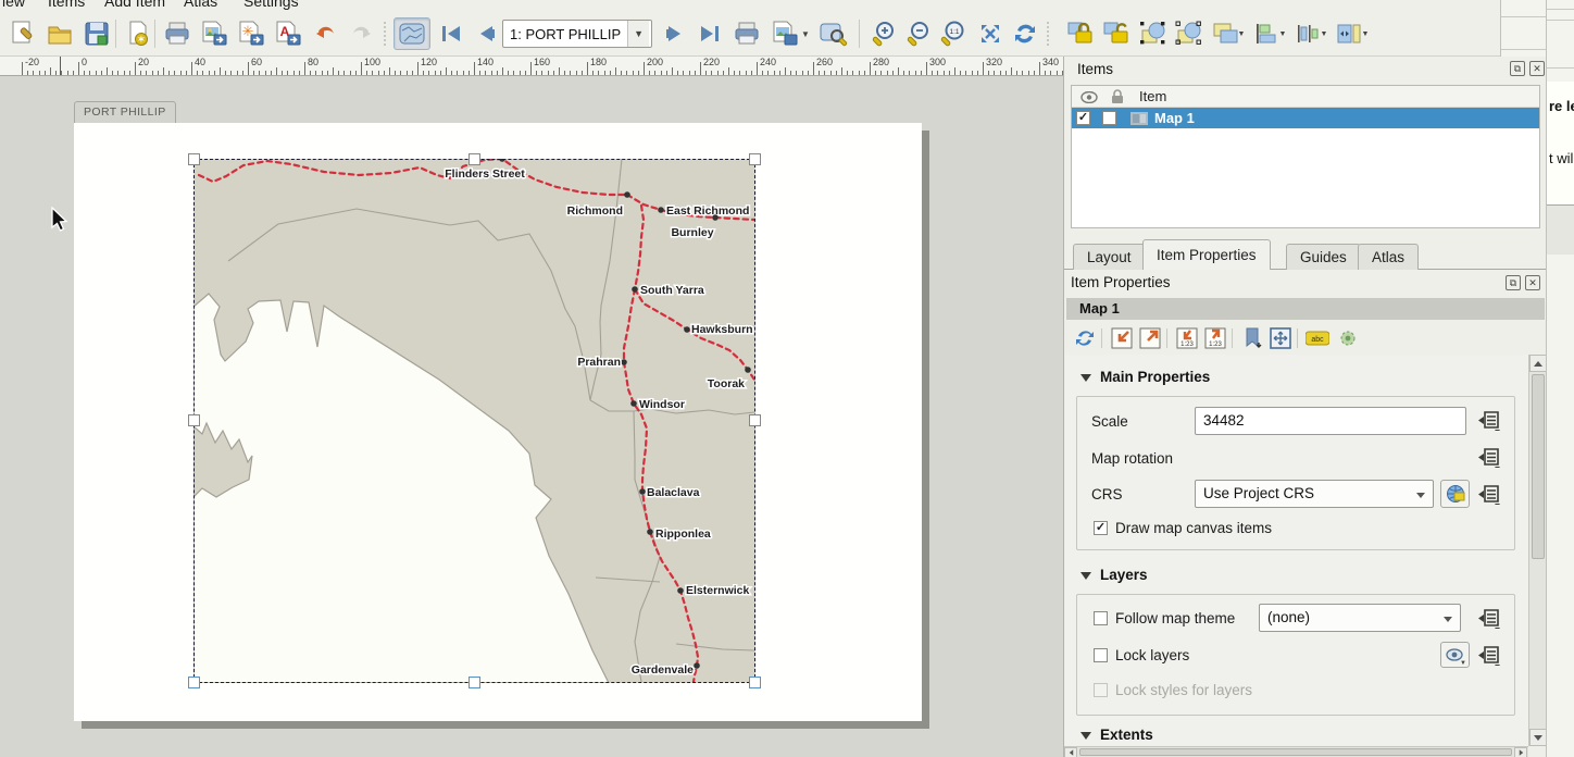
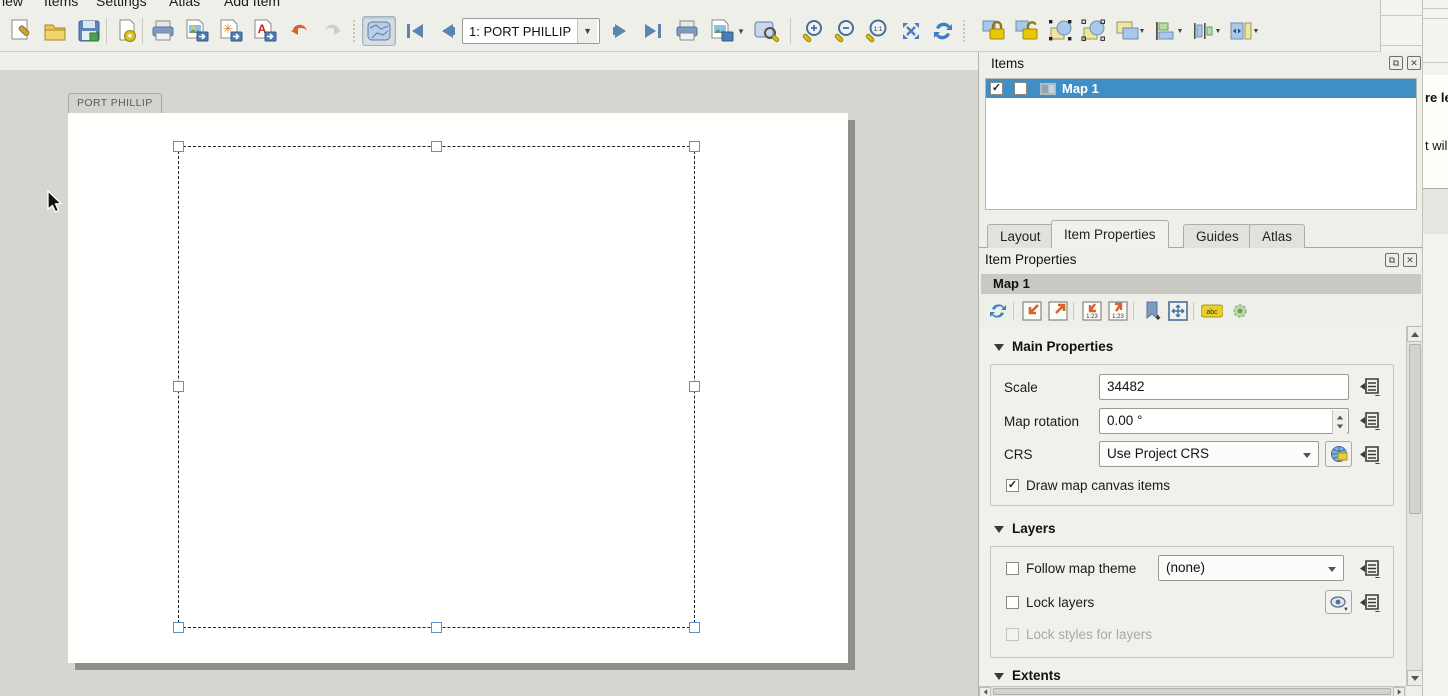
  iew
  Items
- Add Item
+ Settings
  Atlas
- Settings
+ Add Item
  ✶
  ✳
  A
  1: PORT PHILLIP
  ▼
  ▼
- -20
- 0
- 20
- 40
- 60
- 80
- 100
- 120
- 140
- 160
- 180
- 200
- 220
- 240
- 260
- 280
- 300
- 320
- 340
  PORT PHILLIP
- Flinders Street
- Richmond
- East Richmond
- Burnley
- South Yarra
- Hawksburn
- Prahran
- Toorak
- Windsor
- Balaclava
- Ripponlea
- Elsternwick
- Gardenvale
  Items
  ⧉
  ✕
- Item
  Map 1
  Layout
  Item Properties
  Guides
  Atlas
  Item Properties
  ⧉
  ✕
  Map 1
  Main Properties
  Scale
  34482
  Map rotation
+ 0.00 °
  CRS
  Use Project CRS
  Draw map canvas items
  Layers
  Follow map theme
  (none)
  Lock layers
  Lock styles for layers
  Extents
  re l
  t wil
